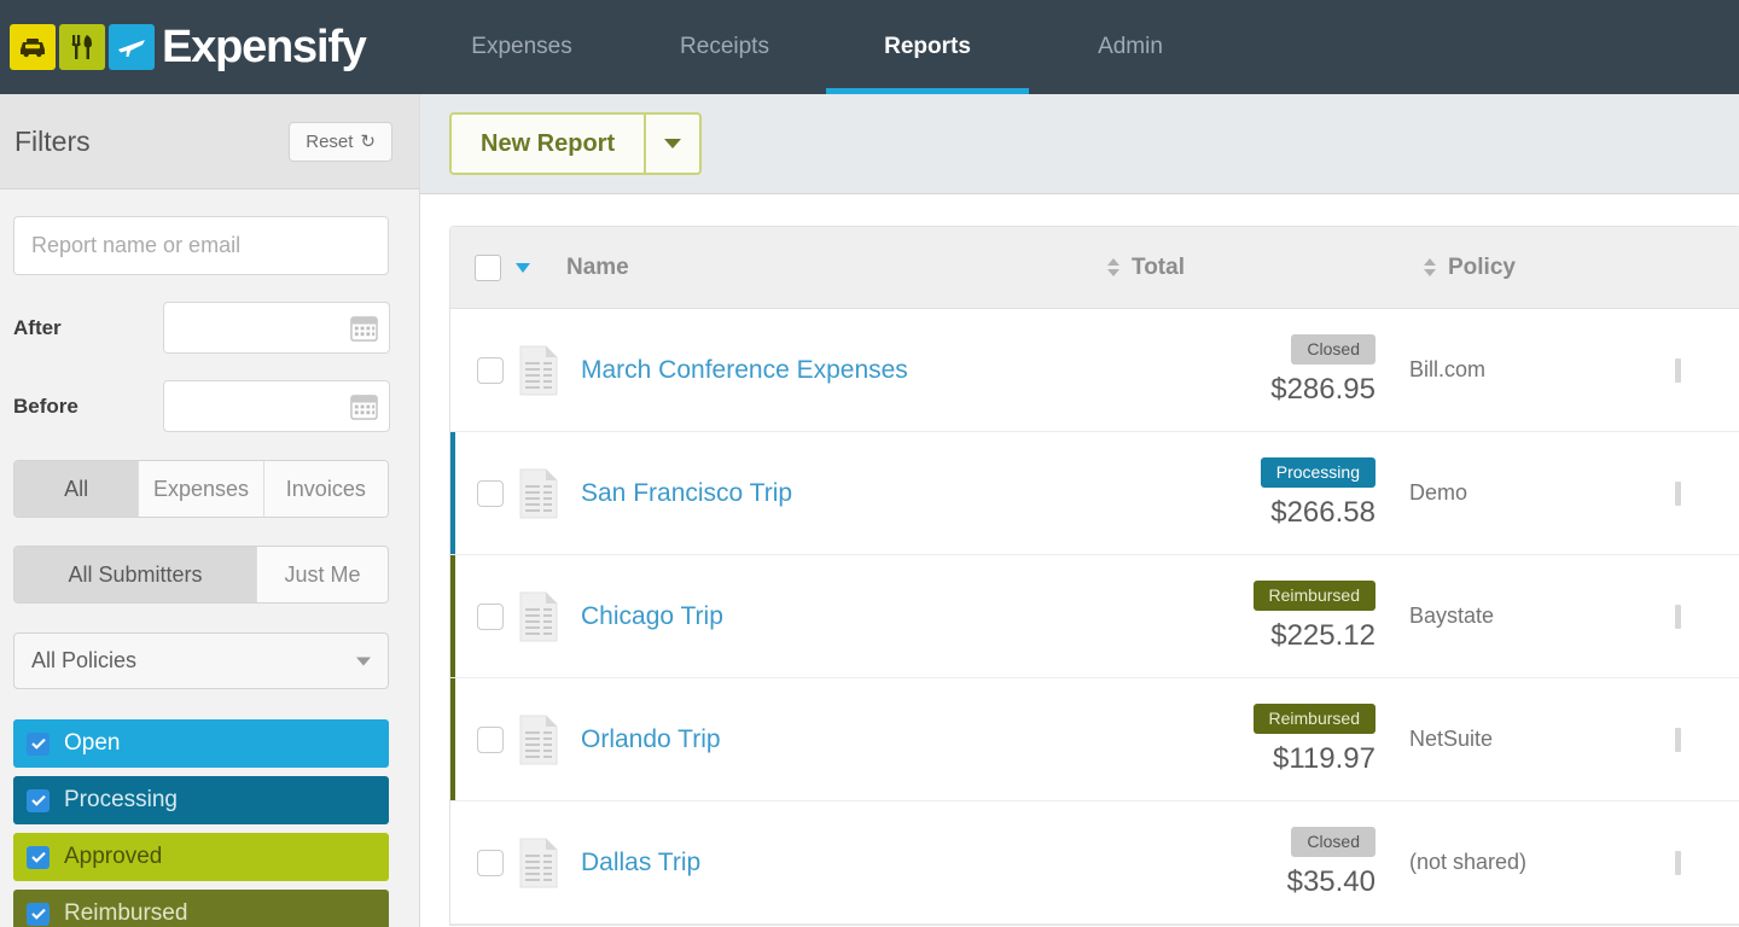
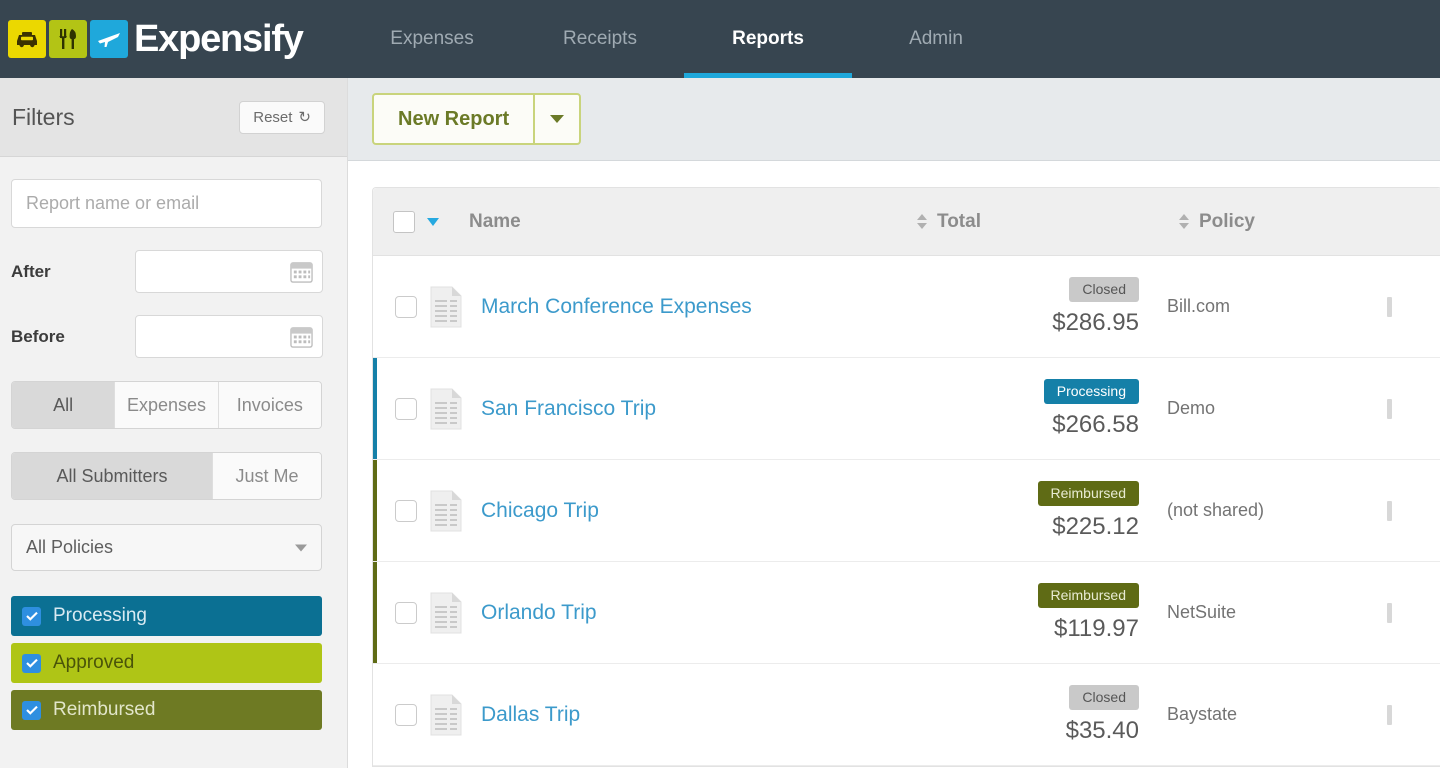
  Expensify
  Expenses
  Receipts
  Reports
  Admin
  Filters
  Reset
  ↻
  Report name or email
  After
  Before
  All
  Expenses
  Invoices
  All Submitters
  Just Me
  All Policies
- Open
  Processing
  Approved
  Reimbursed
  New Report
  Name
  Total
  Policy
  March Conference Expenses
  Closed
  $286.95
  Bill.com
  San Francisco Trip
  Processing
  $266.58
  Demo
  Chicago Trip
  Reimbursed
  $225.12
- Baystate
+ (not shared)
  Orlando Trip
  Reimbursed
  $119.97
  NetSuite
  Dallas Trip
  Closed
  $35.40
- (not shared)
+ Baystate
